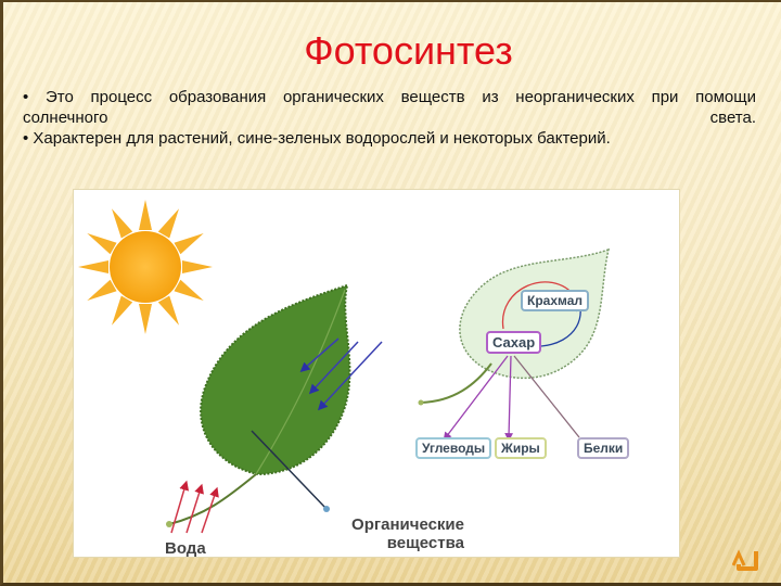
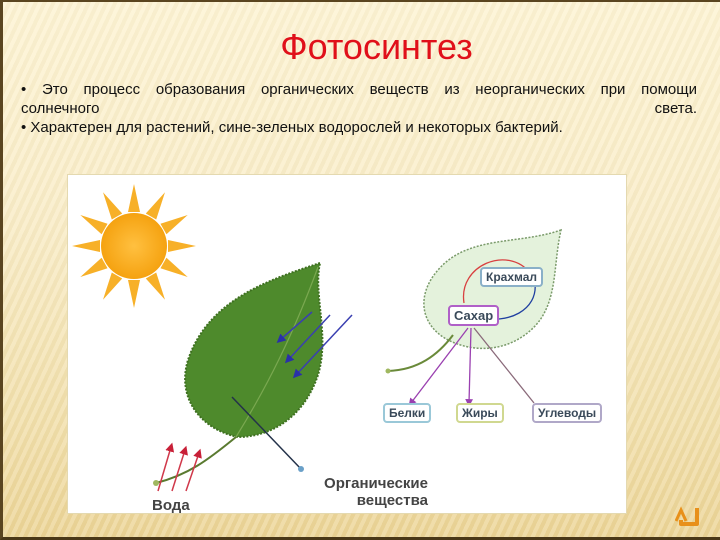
  Фотосинтез
  • Это процесс образования органических веществ из неорганических при помощи солнечного света.
  • Характерен для растений, сине-зеленых водорослей и некоторых бактерий.
  Вода
  Органические
  вещества
  Крахмал
  Сахар
- Углеводы
+ Белки
  Жиры
- Белки
+ Углеводы
